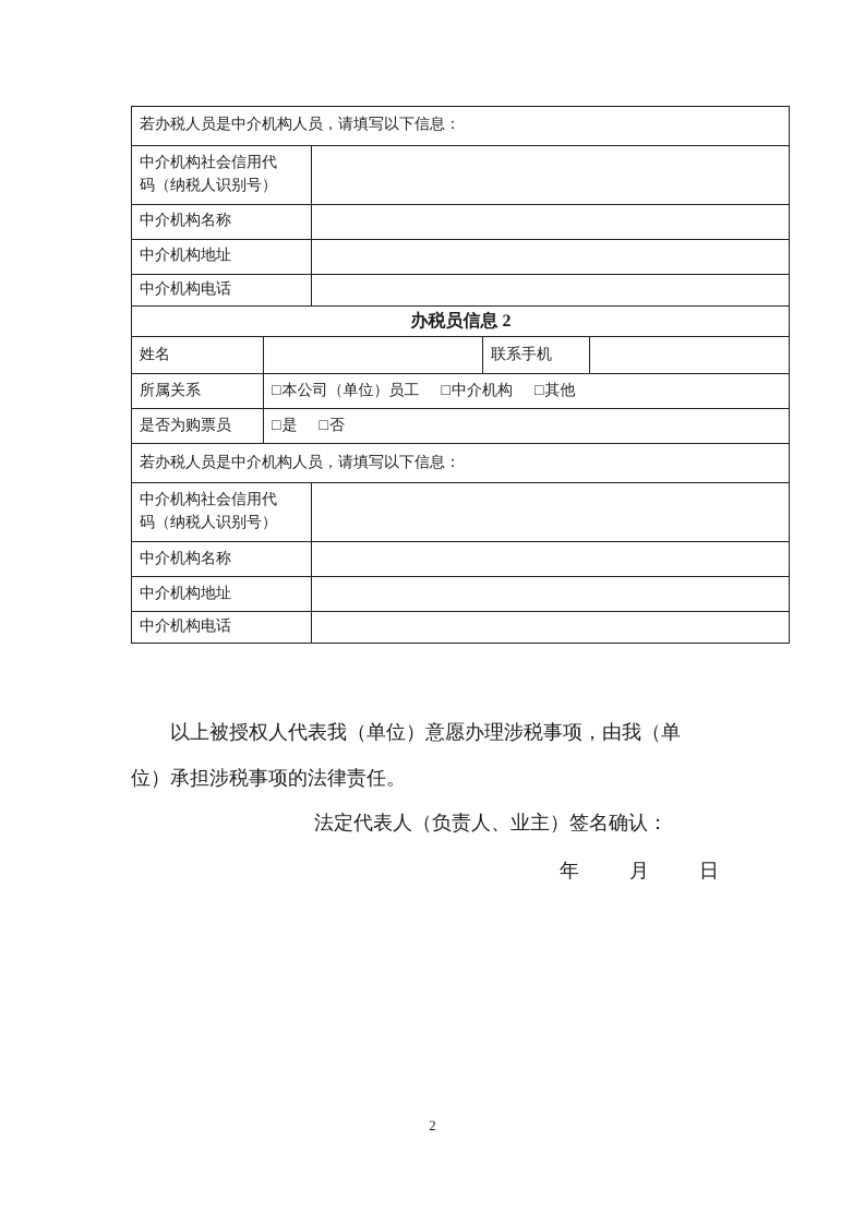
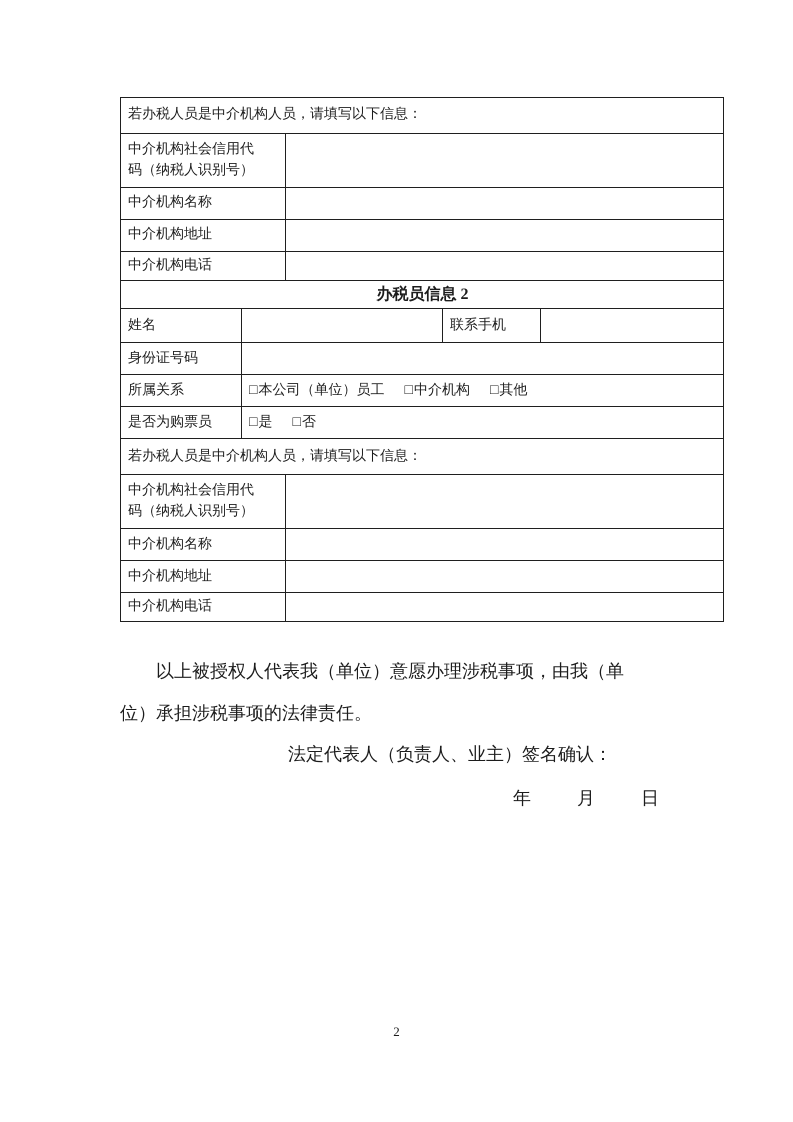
  若办税人员是中介机构人员，请填写以下信息：
  中介机构社会信用代 码（纳税人识别号）
  中介机构名称
  中介机构地址
  中介机构电话
  办税员信息 2
  姓名		联系手机
+ 身份证号码
  所属关系	□本公司（单位）员工 □中介机构 □其他
  是否为购票员	□是 □否
  若办税人员是中介机构人员，请填写以下信息：
  中介机构社会信用代 码（纳税人识别号）
  中介机构名称
  中介机构地址
  中介机构电话
  以上被授权人代表我（单位）意愿办理涉税事项，由我（单
  位）承担涉税事项的法律责任。
  法定代表人（负责人、业主）签名确认：
  年
  月
  日
  2
